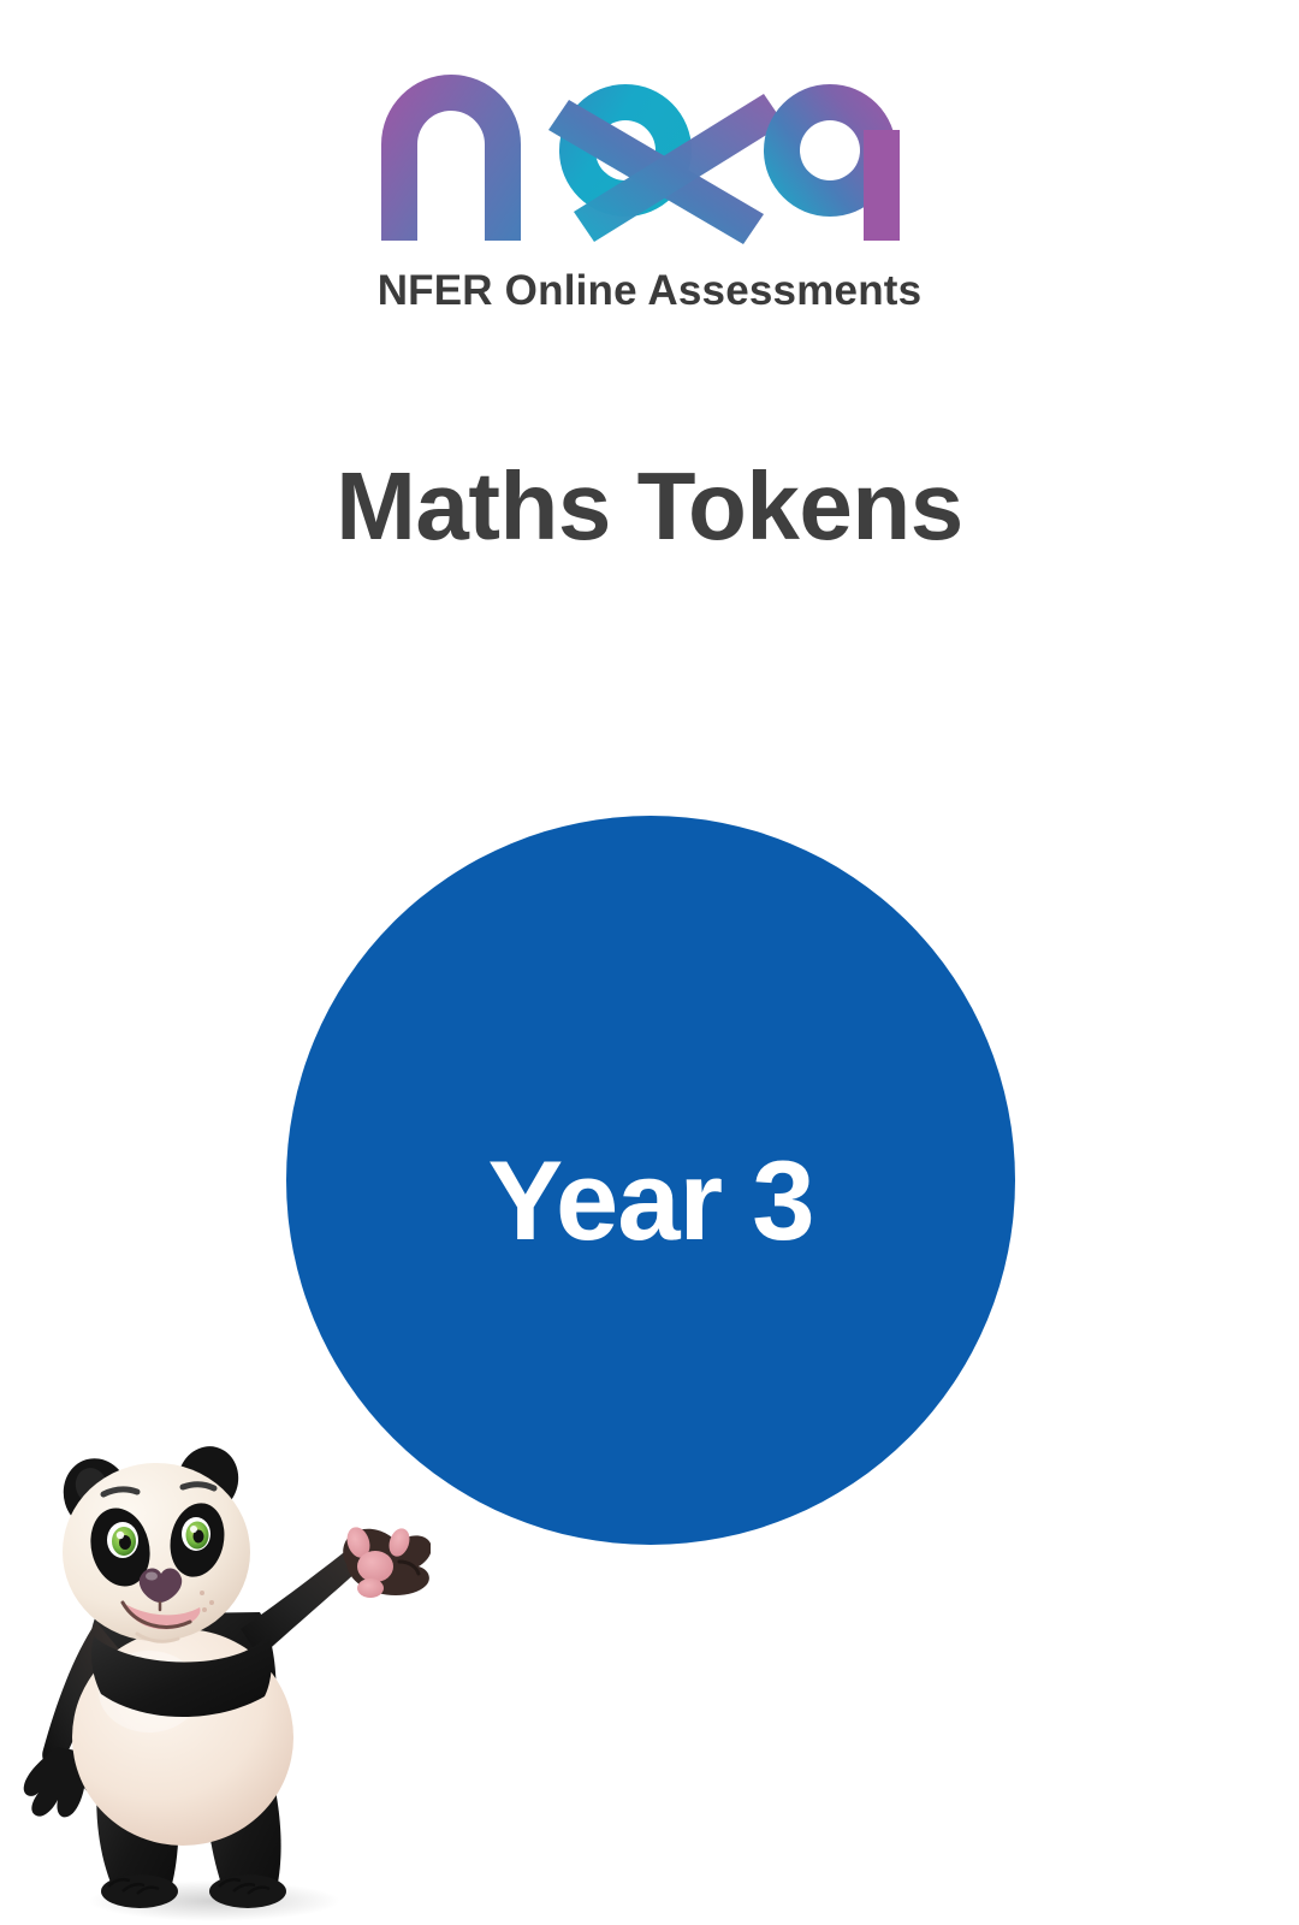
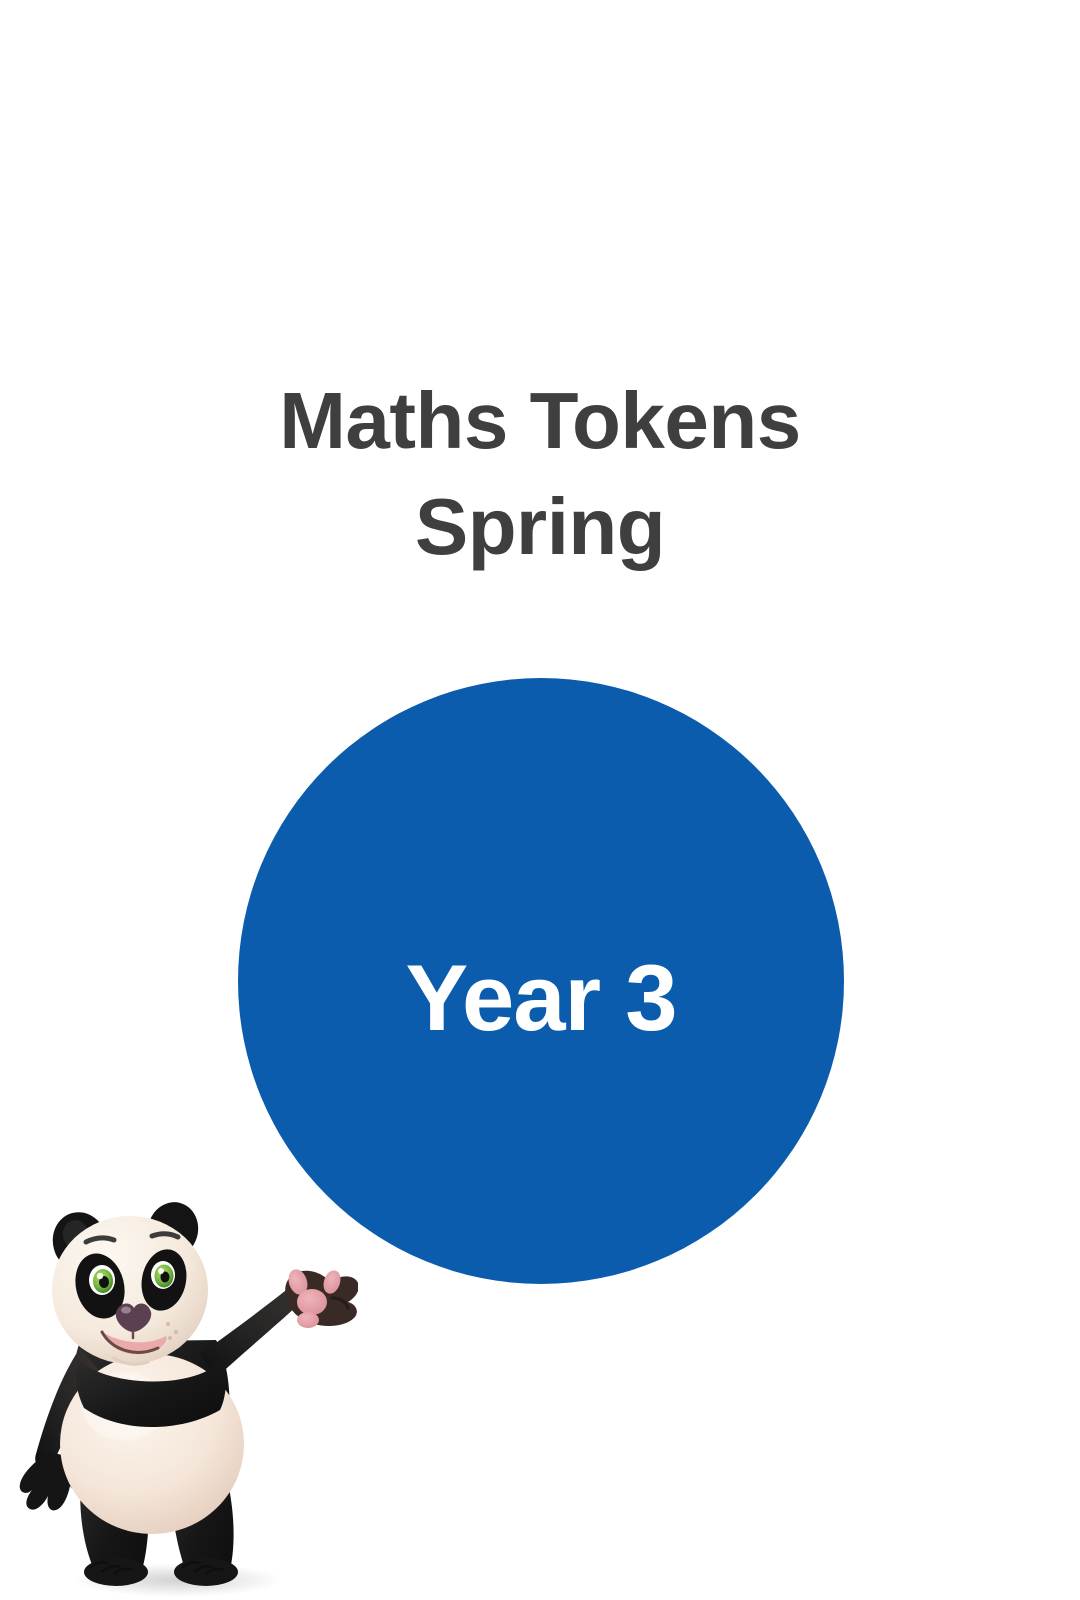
- NFER Online Assessments
  Maths Tokens
+ Spring
  Year 3
